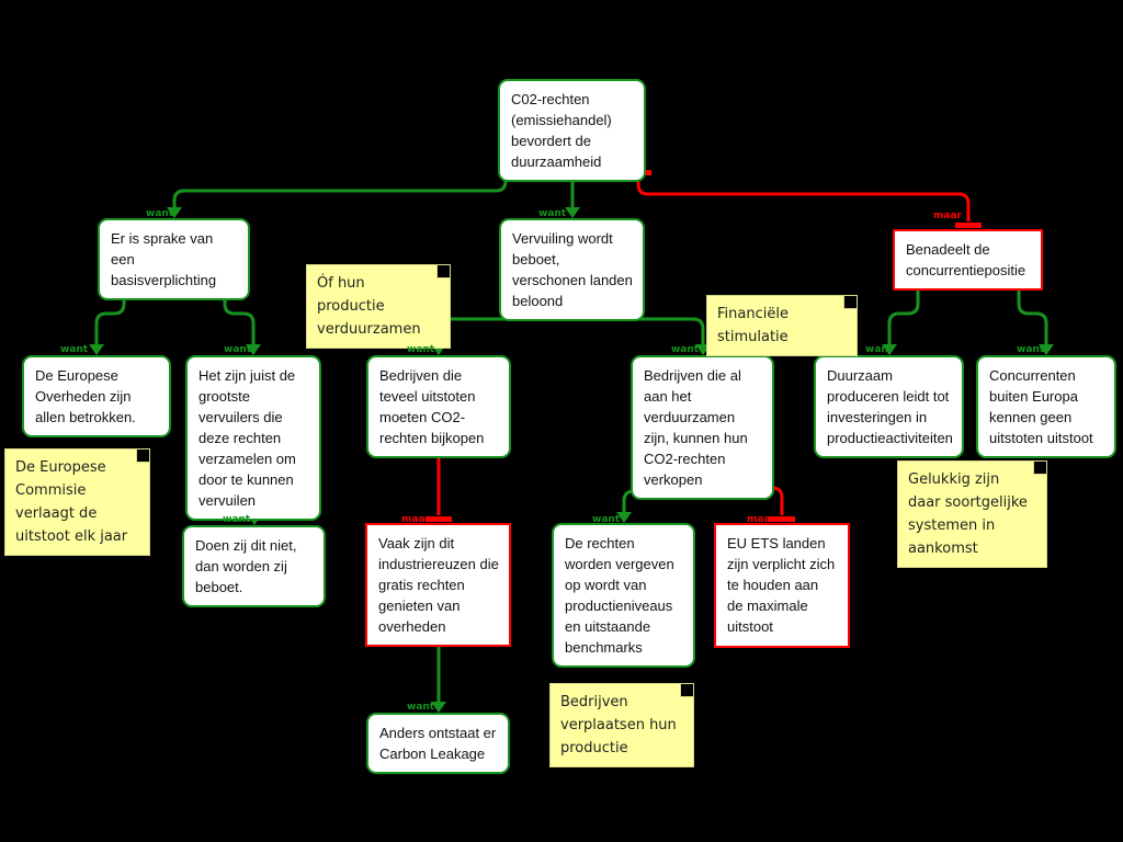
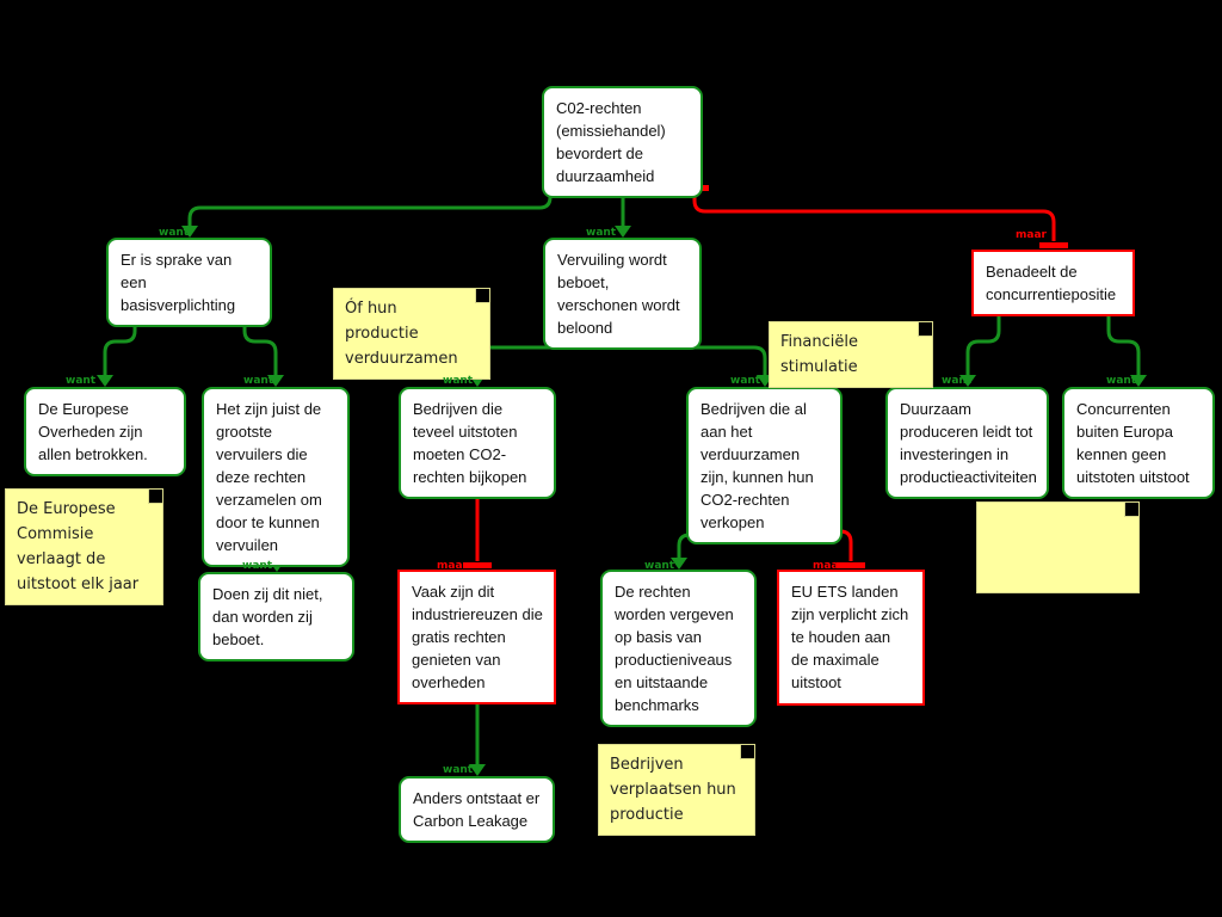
  C02-rechten (emissiehandel) bevordert de duurzaamheid
  Er is sprake van een basisverplichting
- Vervuiling wordt beboet, verschonen landen beloond
+ Vervuiling wordt beboet, verschonen wordt beloond
  Benadeelt de concurrentiepositie
  De Europese Overheden zijn allen betrokken.
  Het zijn juist de grootste vervuilers die deze rechten verzamelen om door te kunnen vervuilen
  Bedrijven die teveel uitstoten moeten CO2-rechten bijkopen
  Bedrijven die al aan het verduurzamen zijn, kunnen hun CO2-rechten verkopen
  Duurzaam produceren leidt tot investeringen in productieactiviteiten
  Concurrenten buiten Europa kennen geen uitstoten uitstoot
  Doen zij dit niet, dan worden zij beboet.
  Vaak zijn dit industriereuzen die gratis rechten genieten van overheden
- De rechten worden vergeven op wordt van productieniveaus en uitstaande benchmarks
+ De rechten worden vergeven op basis van productieniveaus en uitstaande benchmarks
  EU ETS landen zijn verplicht zich te houden aan de maximale uitstoot
  Anders ontstaat er Carbon Leakage
  want
  want
  maar
  want
  want
  want
  want
  want
  want
  want
  maar
  want
  maar
  want
  Óf hun productie verduurzamen
  De Europese Commisie verlaagt de uitstoot elk jaar
  Financiële stimulatie
- Gelukkig zijn daar soortgelijke systemen in aankomst
  Bedrijven verplaatsen hun productie
